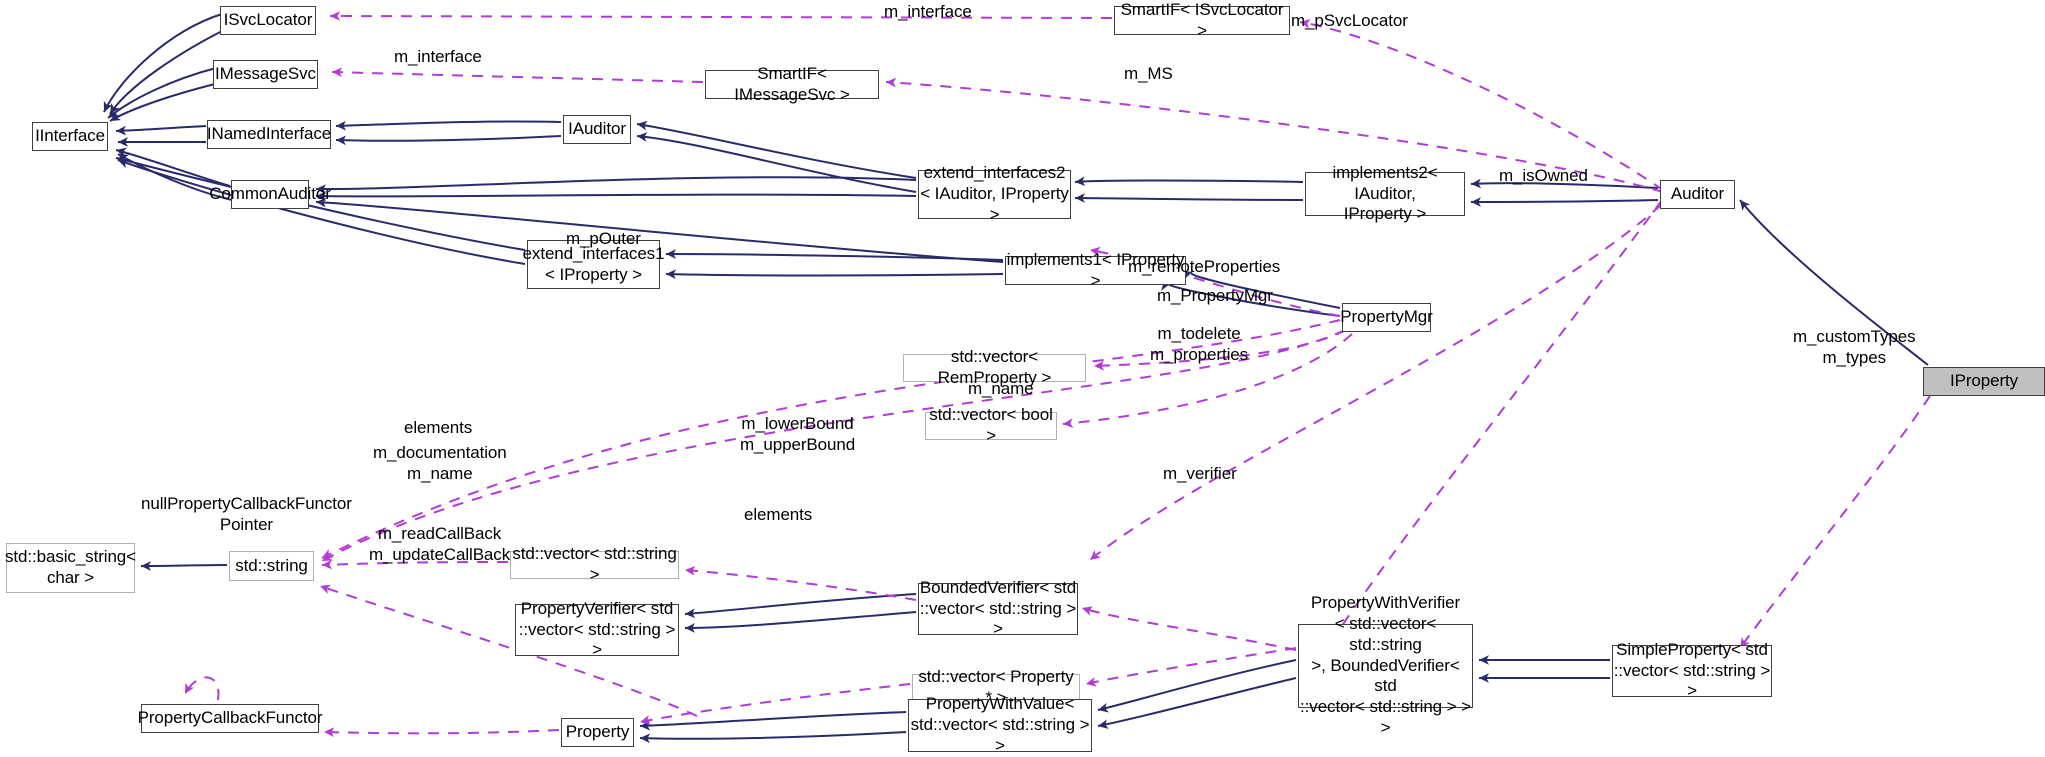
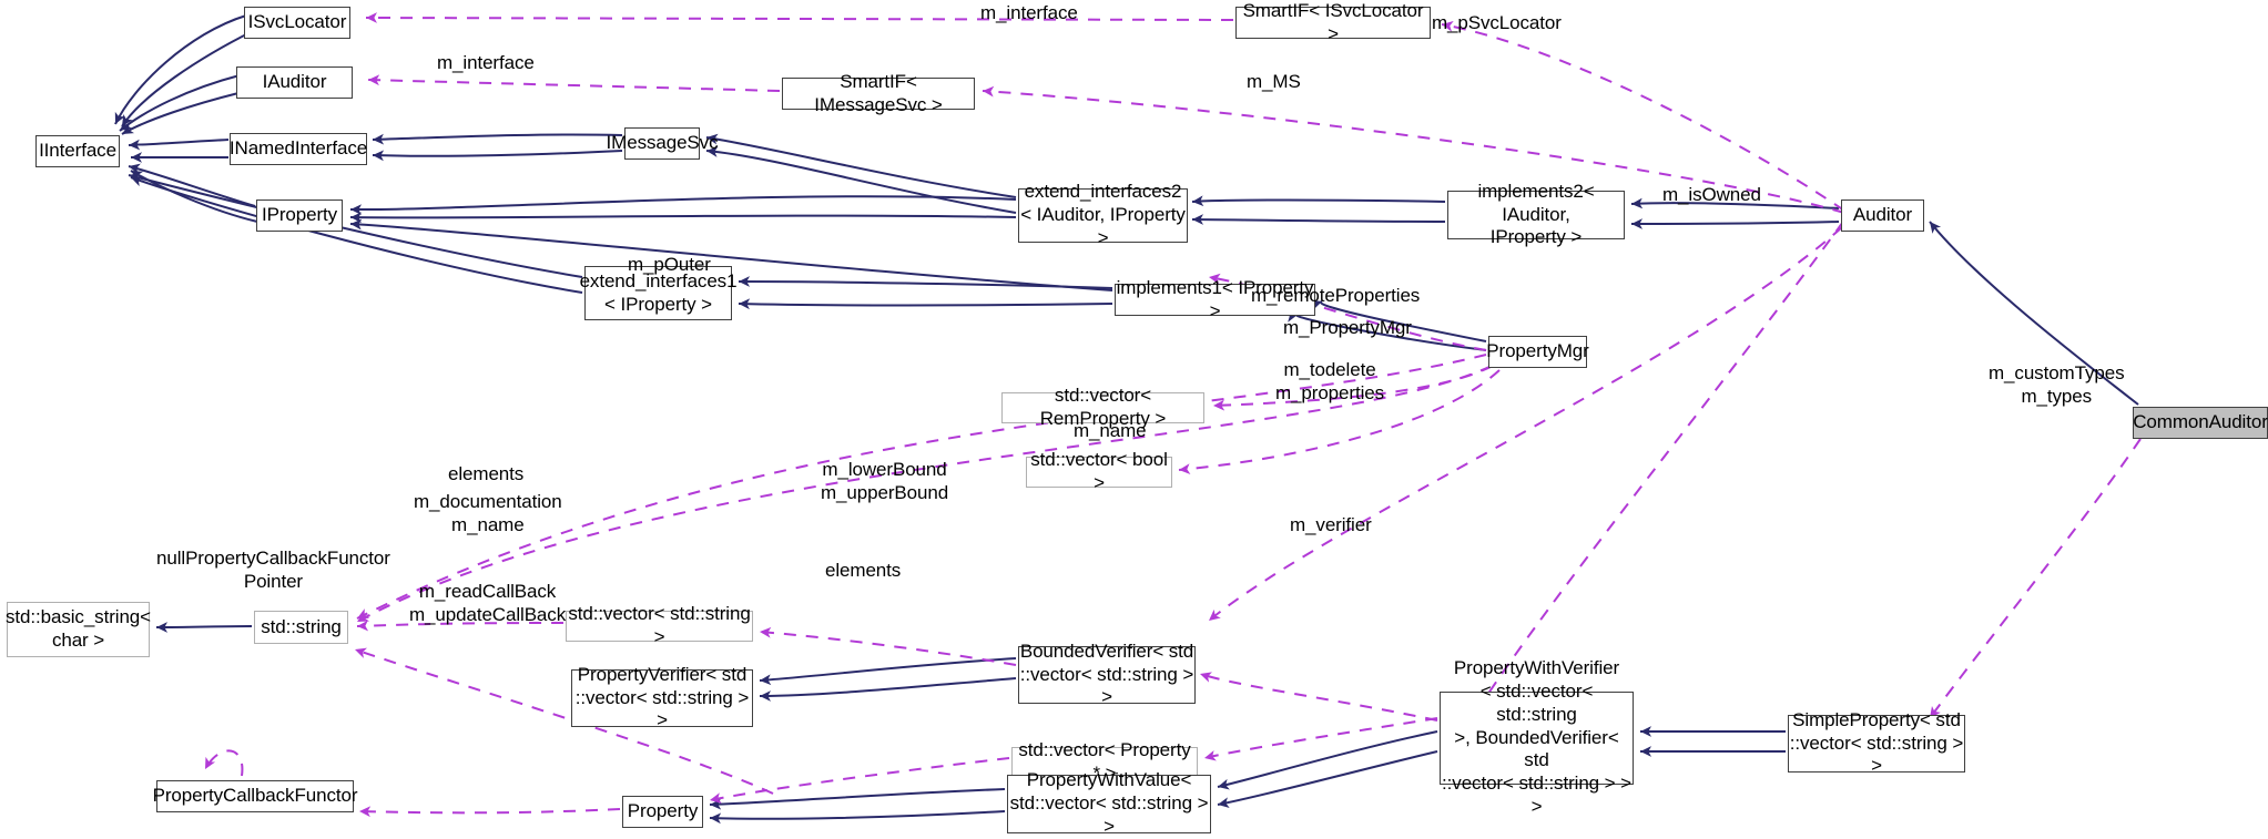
  IInterface
  ISvcLocator
- IMessageSvc
+ IAuditor
  INamedInterface
- CommonAuditor
+ IProperty
- IAuditor
+ IMessageSvc
  SmartIF< ISvcLocator >
  SmartIF< IMessageSvc >
  extend_interfaces2
  < IAuditor, IProperty >
  extend_interfaces1
  < IProperty >
  implements2< IAuditor,
  IProperty >
  implements1< IProperty >
  PropertyMgr
  Auditor
- IProperty
+ CommonAuditor
  std::vector< RemProperty >
  std::vector< bool >
  std::basic_string<
  char >
  std::string
  std::vector< std::string >
  PropertyVerifier< std
  ::vector< std::string > >
  BoundedVerifier< std
  ::vector< std::string > >
  std::vector< Property * >
  PropertyCallbackFunctor
  Property
  PropertyWithValue<
  std::vector< std::string > >
  PropertyWithVerifier
  < std::vector< std::string
  >, BoundedVerifier< std
  ::vector< std::string > > >
  SimpleProperty< std
  ::vector< std::string > >
  m_interface
  m_pSvcLocator
  m_interface
  m_MS
  m_isOwned
  m_pOuter
  m_remoteProperties
  m_PropertyMgr
  m_todelete
  m_properties
  m_customTypes
  m_types
  m_name
  elements
  m_lowerBound
  m_upperBound
  m_documentation
  m_name
  m_verifier
  elements
  nullPropertyCallbackFunctor
  Pointer
  m_readCallBack
  m_updateCallBack
